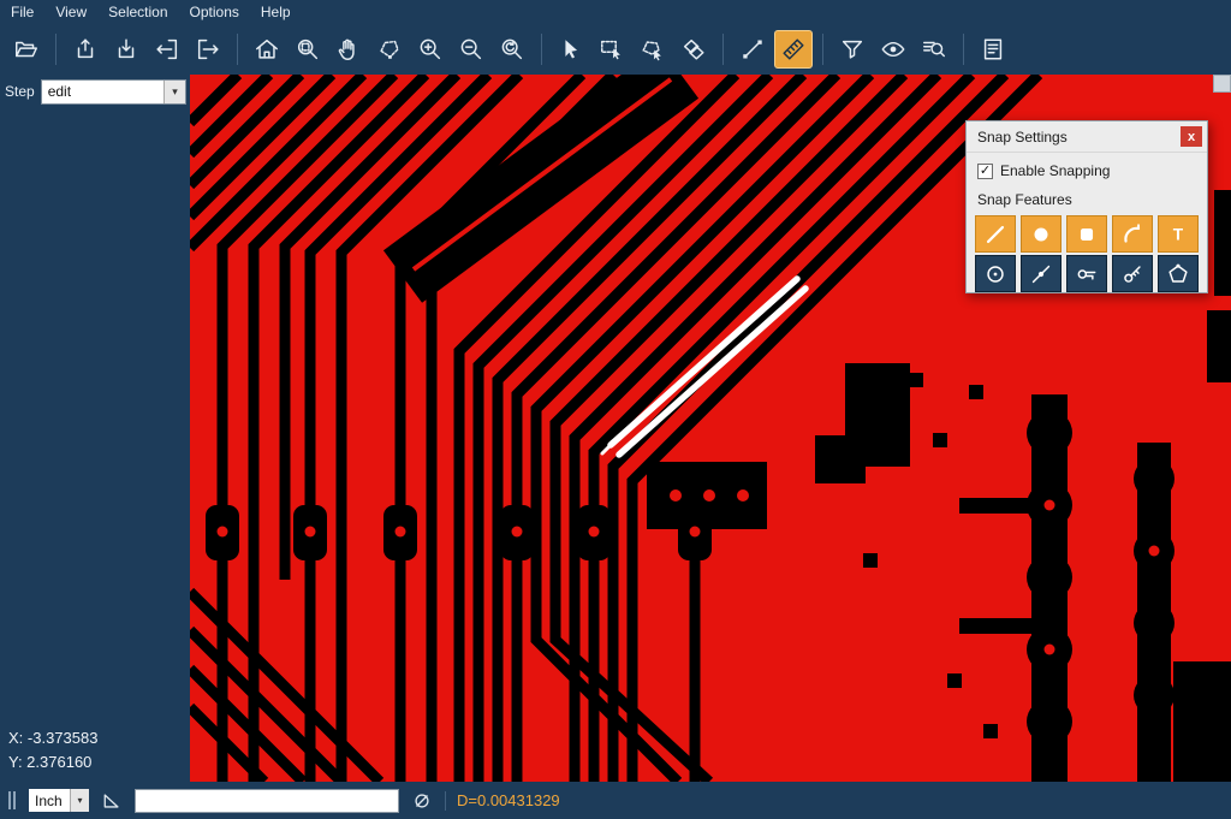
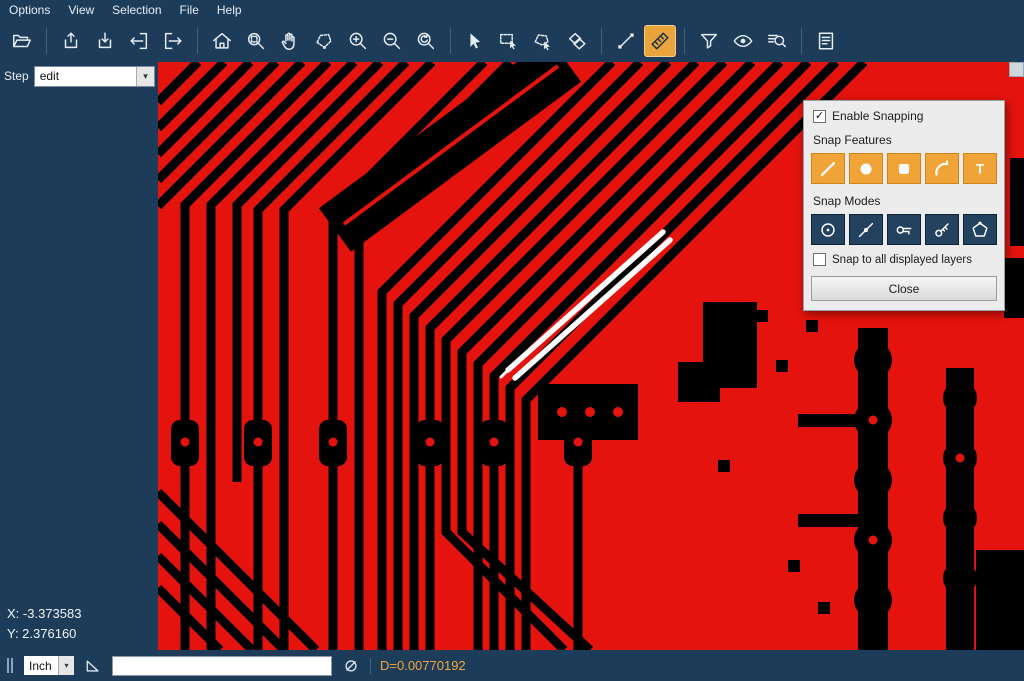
- File
+ Options
  View
  Selection
- Options
+ File
  Help
  Step
  edit
  ▾
  X: -3.373583
  Y: 2.376160
- Snap Settings
- x
  ✓
  Enable Snapping
  Snap Features
  T
+ Snap Modes
+ Snap to all displayed layers
+ Close
  Inch
  ▾
- D=0.00431329
+ D=0.00770192
